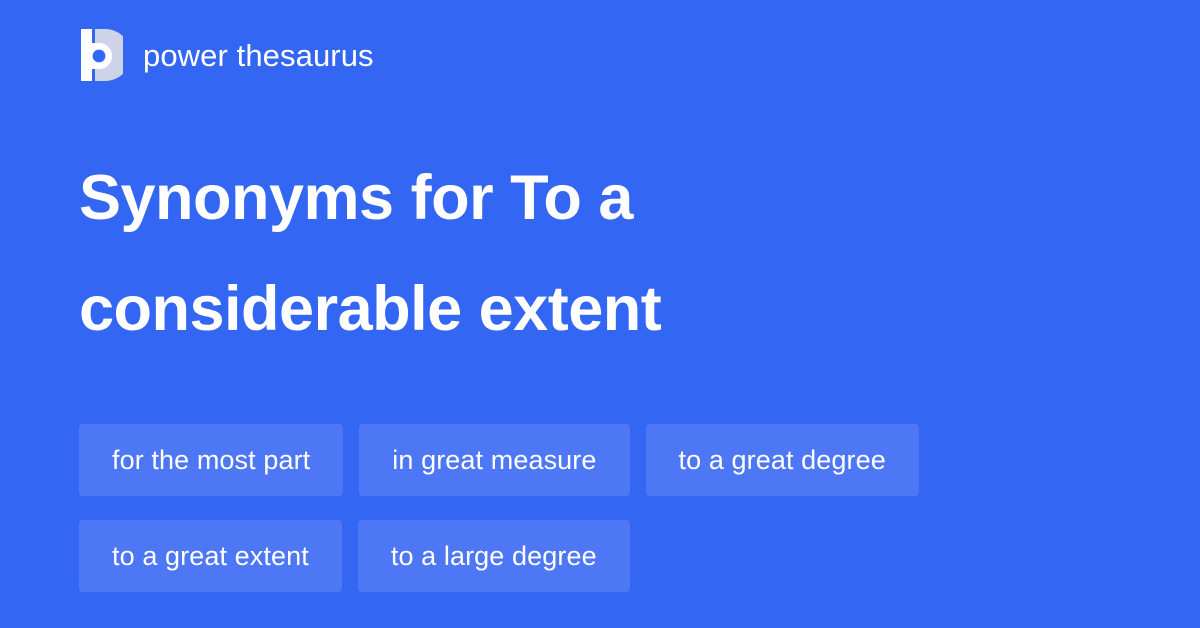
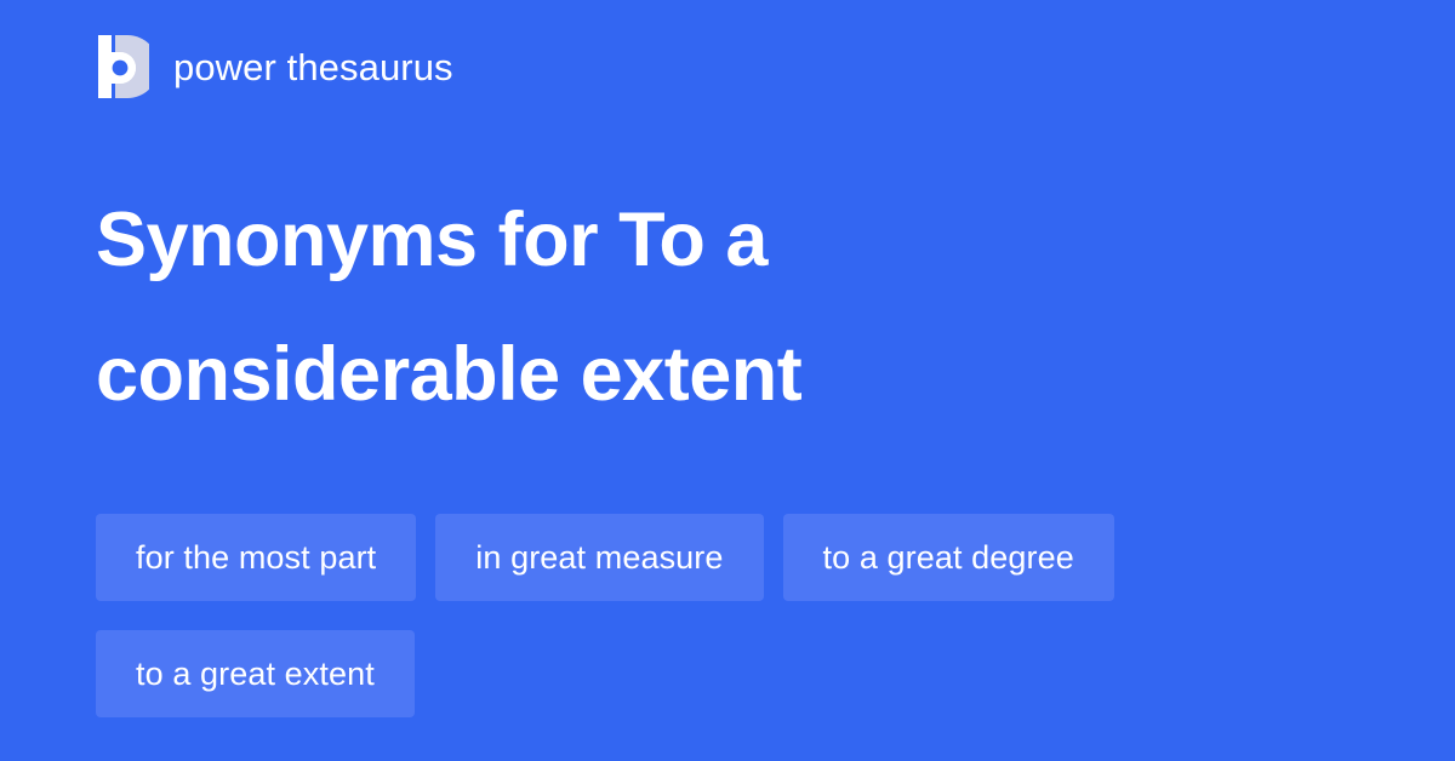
  power
  thesaurus
  Synonyms for To a
  considerable extent
  for the most part
  in great measure
  to a great degree
  to a great extent
- to a large degree
